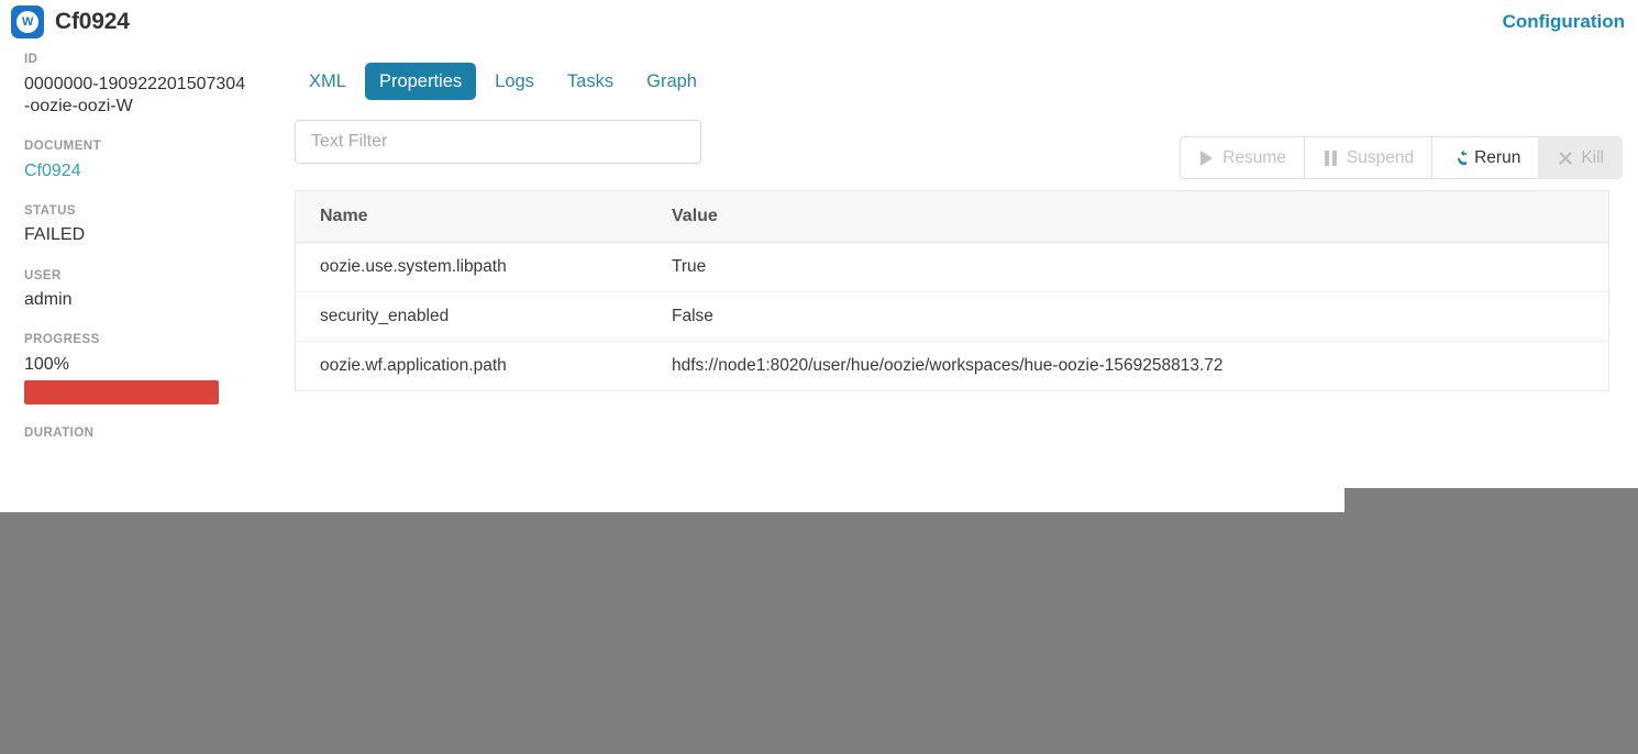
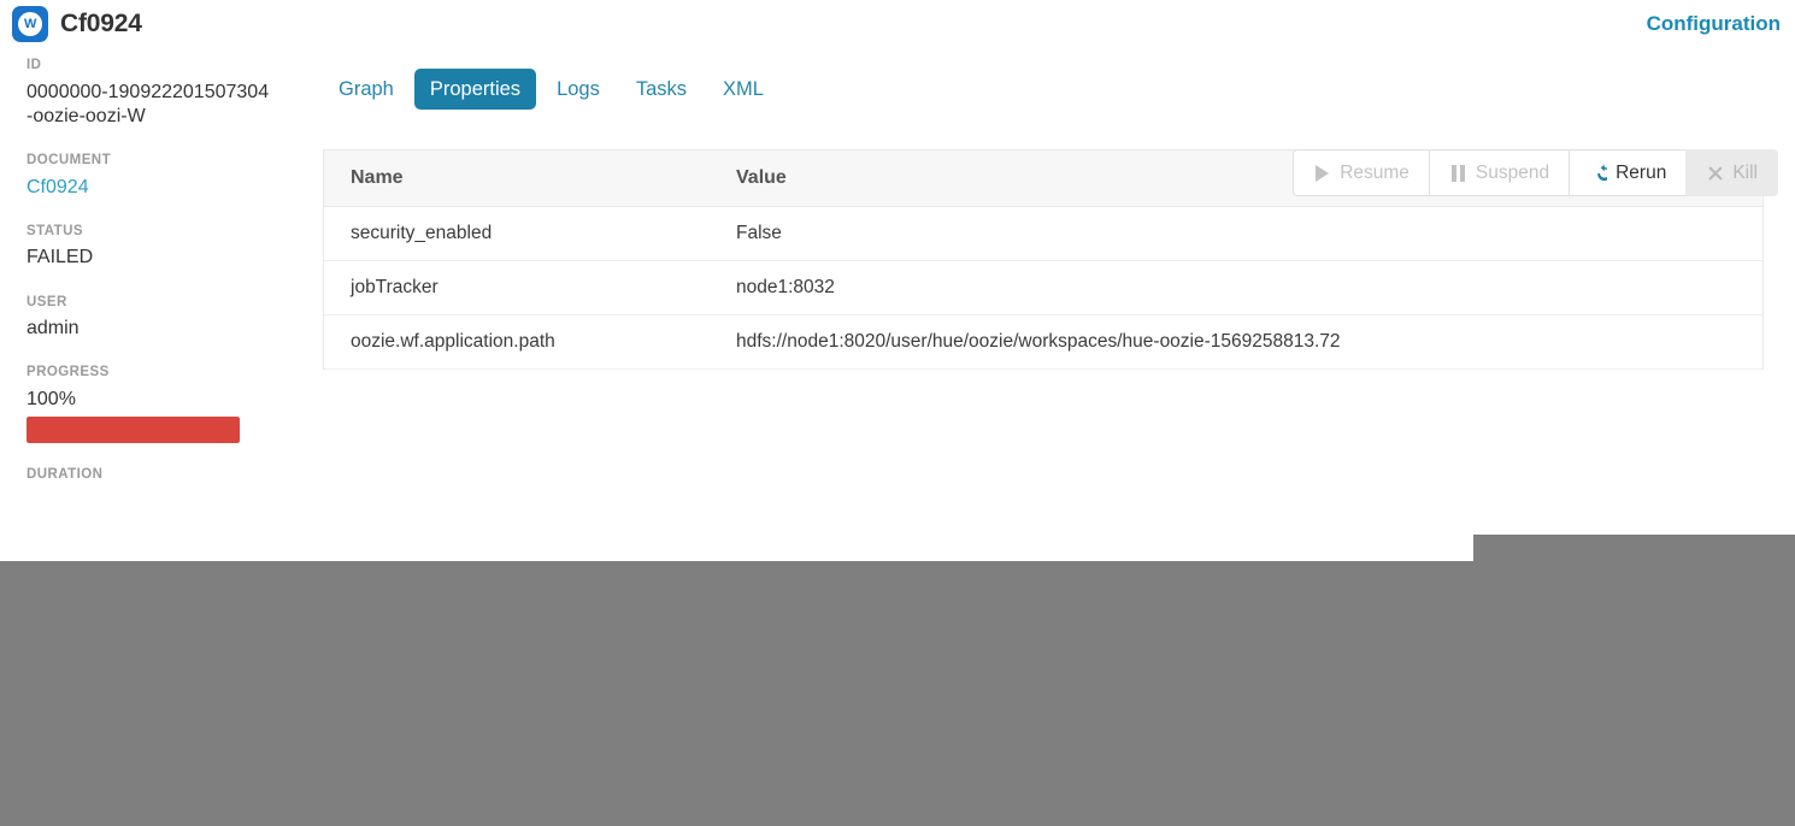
  W
  Cf0924
  Configuration
  ID
  0000000-190922201507304-oozie-oozi-W
  DOCUMENT
  Cf0924
  STATUS
  FAILED
  USER
  admin
  PROGRESS
  100%
  DURATION
- XML
+ Graph
  Properties
  Logs
  Tasks
- Graph
+ XML
- Text Filter
  Name	Value
- oozie.use.system.libpath	True
  security_enabled	False
+ jobTracker	node1:8032
  oozie.wf.application.path	hdfs://node1:8020/user/hue/oozie/workspaces/hue-oozie-1569258813.72
  Resume
  Suspend
  Rerun
  Kill
